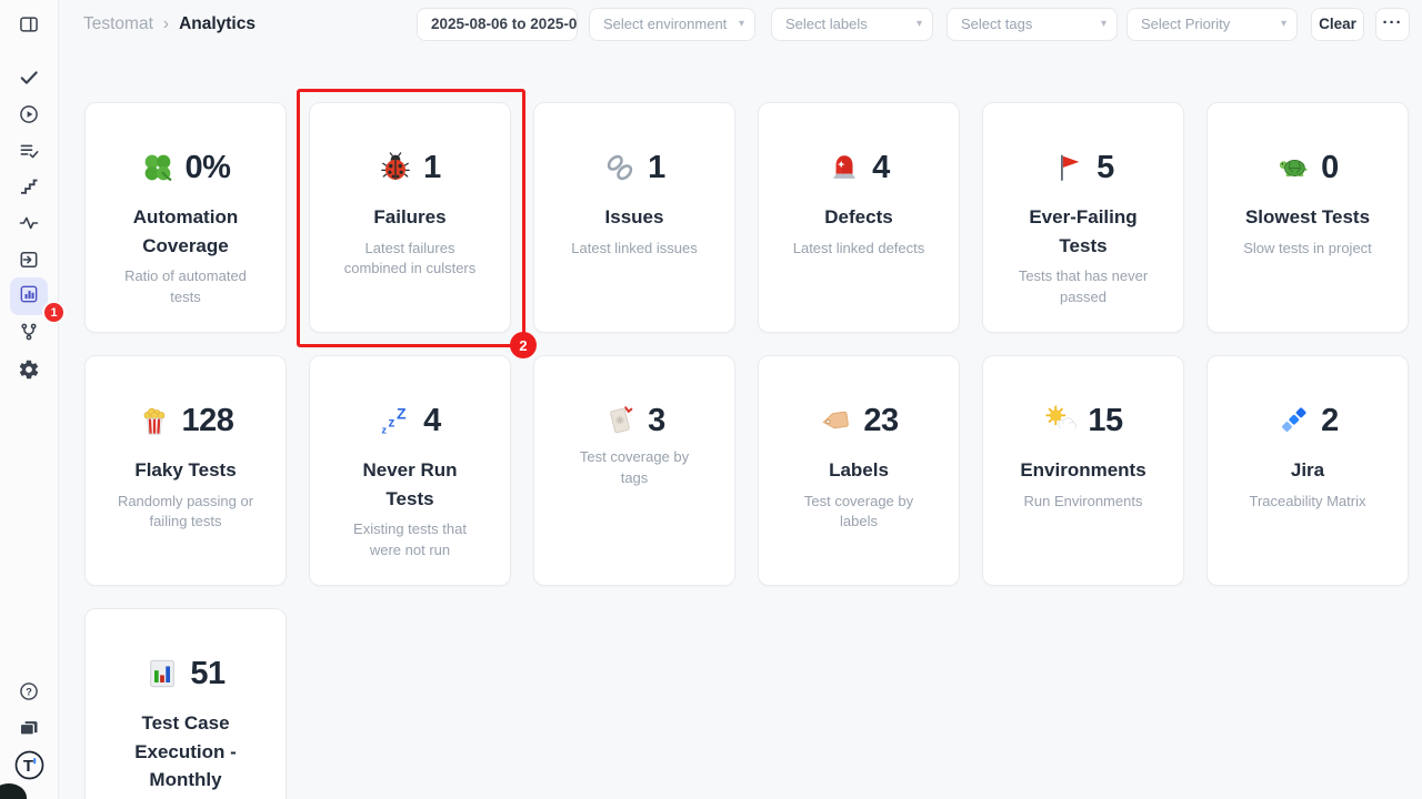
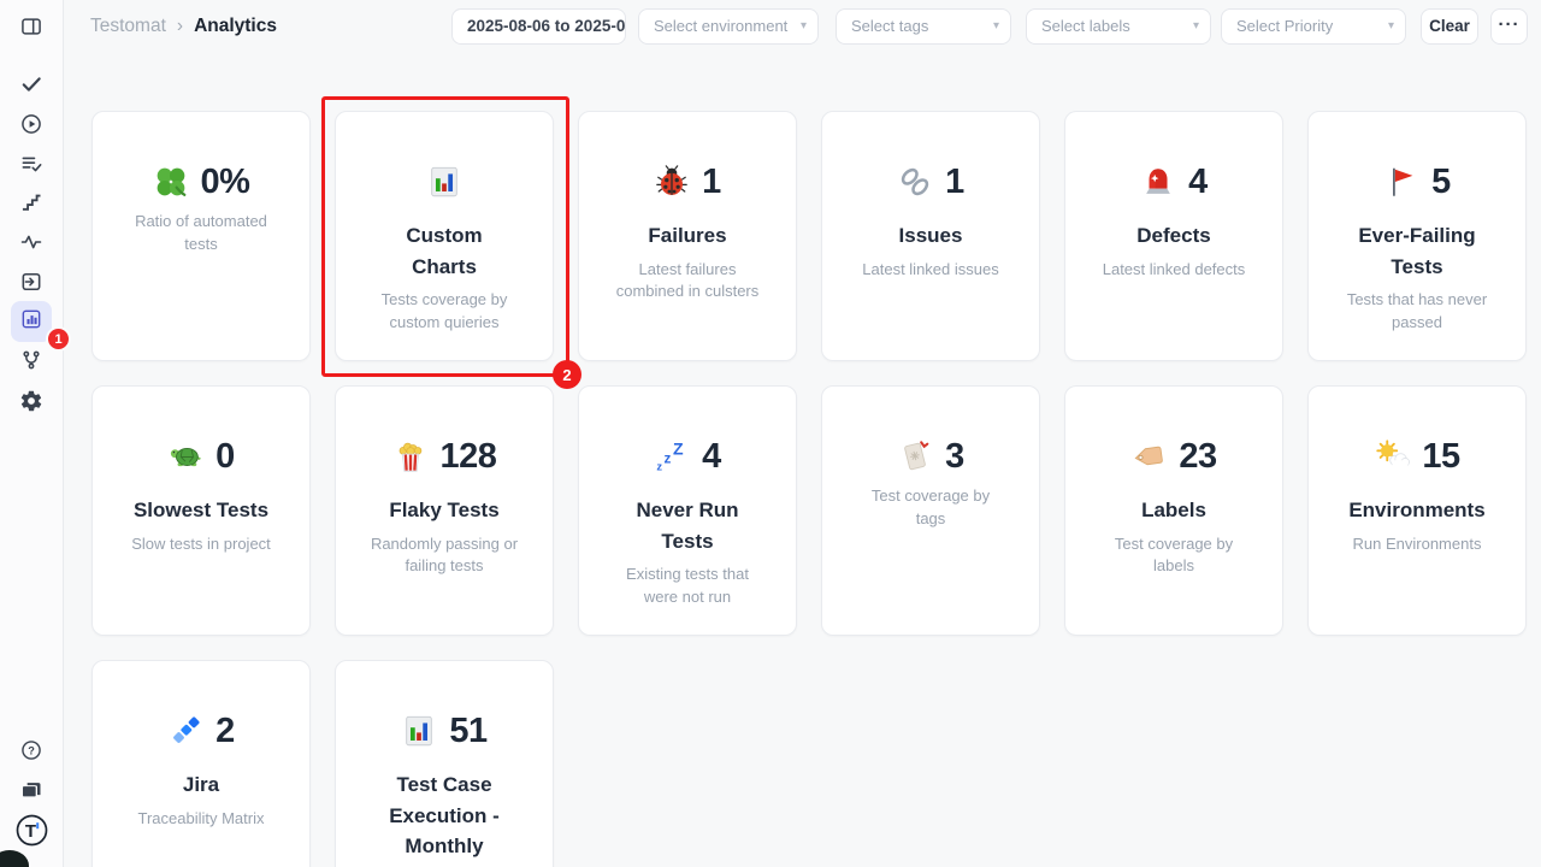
  ?
  T
  1
  Testomat
  ›
  Analytics
  2025-08-06 to 2025-0
  Select environment
  ▾
- Select labels
+ Select tags
  ▾
- Select tags
+ Select labels
  ▾
  Select Priority
  ▾
  Clear
  ···
  0%
- Automation
- Coverage
  Ratio of automated
  tests
+ Custom
+ Charts
+ Tests coverage by
+ custom quieries
  1
  Failures
  Latest failures
  combined in culsters
  1
  Issues
  Latest linked issues
  4
  Defects
  Latest linked defects
  5
  Ever-Failing
  Tests
  Tests that has never
  passed
  0
  Slowest Tests
  Slow tests in project
  128
  Flaky Tests
  Randomly passing or
  failing tests
  z
  z
  Z
  4
  Never Run
  Tests
  Existing tests that
  were not run
  3
  Test coverage by
  tags
  23
  Labels
  Test coverage by
  labels
  15
  Environments
  Run Environments
  2
  Jira
  Traceability Matrix
  51
  Test Case
  Execution -
  Monthly
  2
